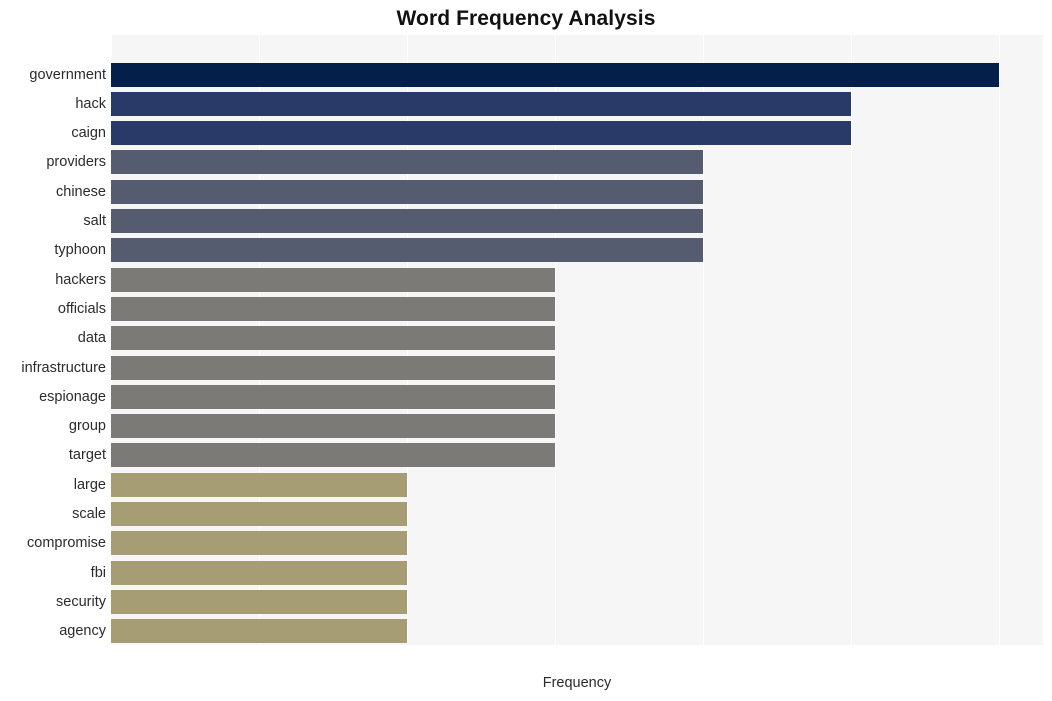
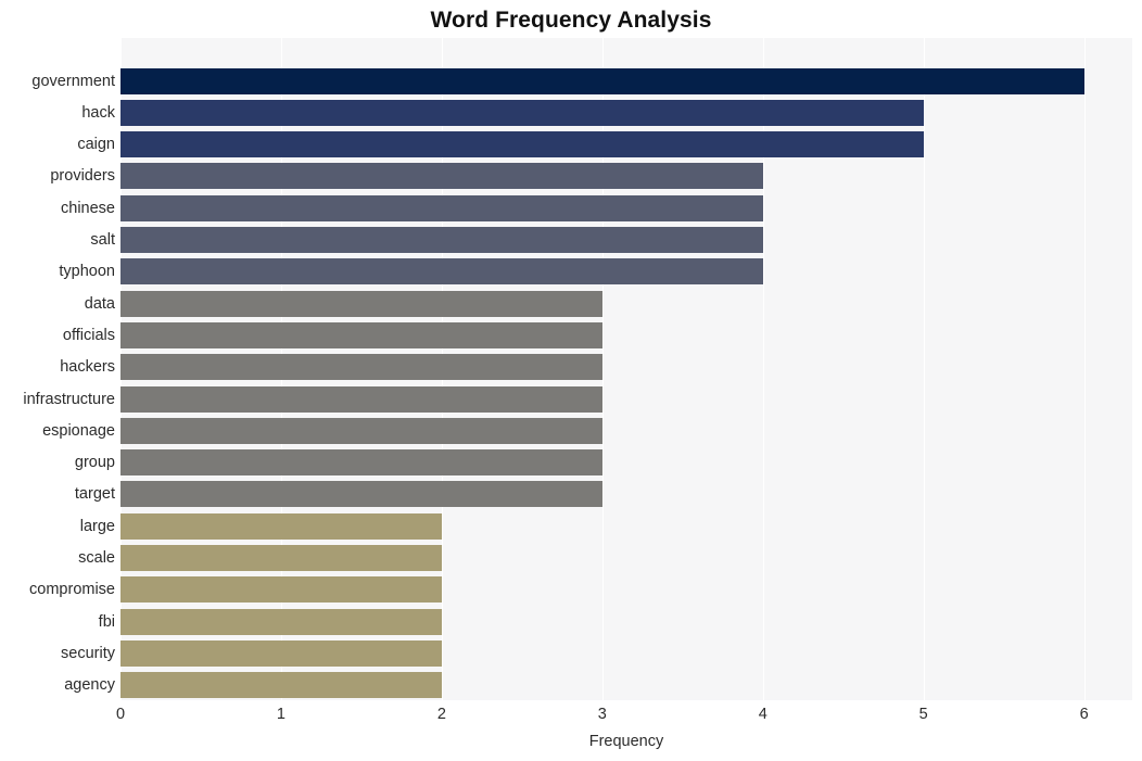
  Word Frequency Analysis
  government
  hack
  caign
  providers
  chinese
  salt
  typhoon
- hackers
+ data
  officials
- data
+ hackers
  infrastructure
  espionage
  group
  target
  large
  scale
  compromise
  fbi
  security
  agency
+ 0
+ 1
+ 2
+ 3
+ 4
+ 5
+ 6
  Frequency
